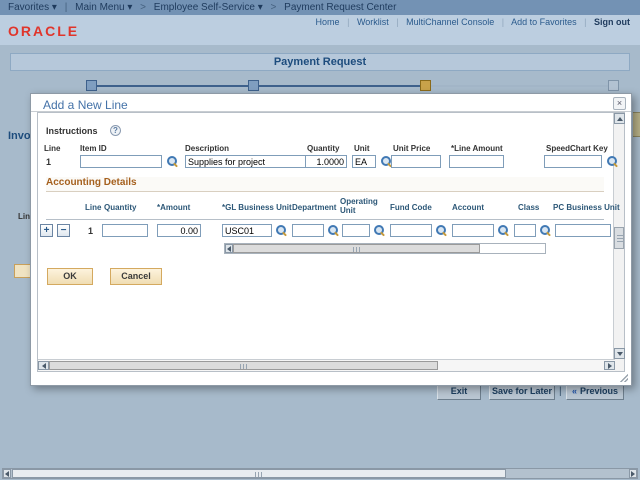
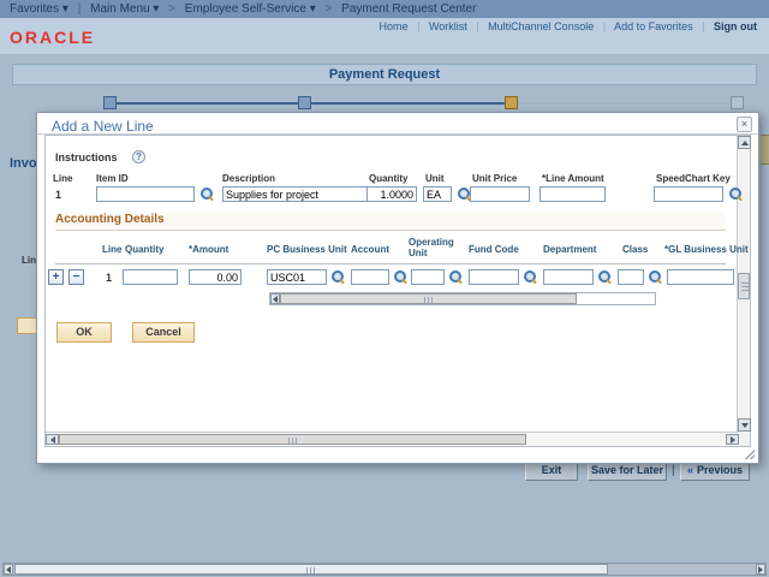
  Favorites ▾ | Main Menu ▾ > Employee Self-Service ▾ > Payment Request Center
  ORACLE
  Home | Worklist | MultiChannel Console Add to Favorites | Sign out
  Payment Request
  Lin
  Exit
  Save for Later
  |
  « Previous
  Add a New Line
  ×
  Instructions
  ?
  Line
  Item ID
  Description
  Quantity
  Unit
  Unit Price
  *Line Amount
  SpeedChart Key
  1
  Supplies for project
  1.0000
  EA
  Accounting Details
  Line
  Quantity
  *Amount
- *GL Business Unit
+ PC Business Unit
- Department
+ Account
  Operating Unit
  Fund Code
- Account
+ Department
  Class
- PC Business Unit
+ *GL Business Unit
  +
  −
  1
  0.00
  USC01
  OK
  Cancel
